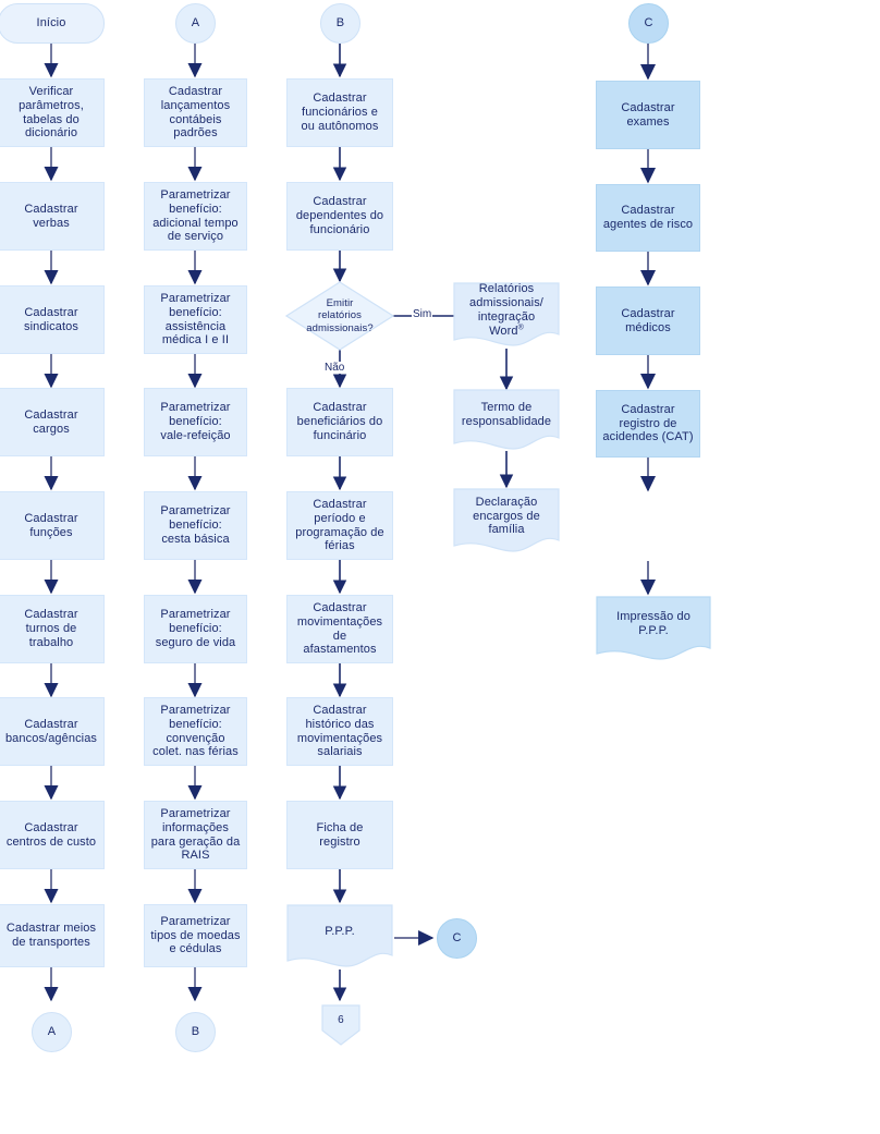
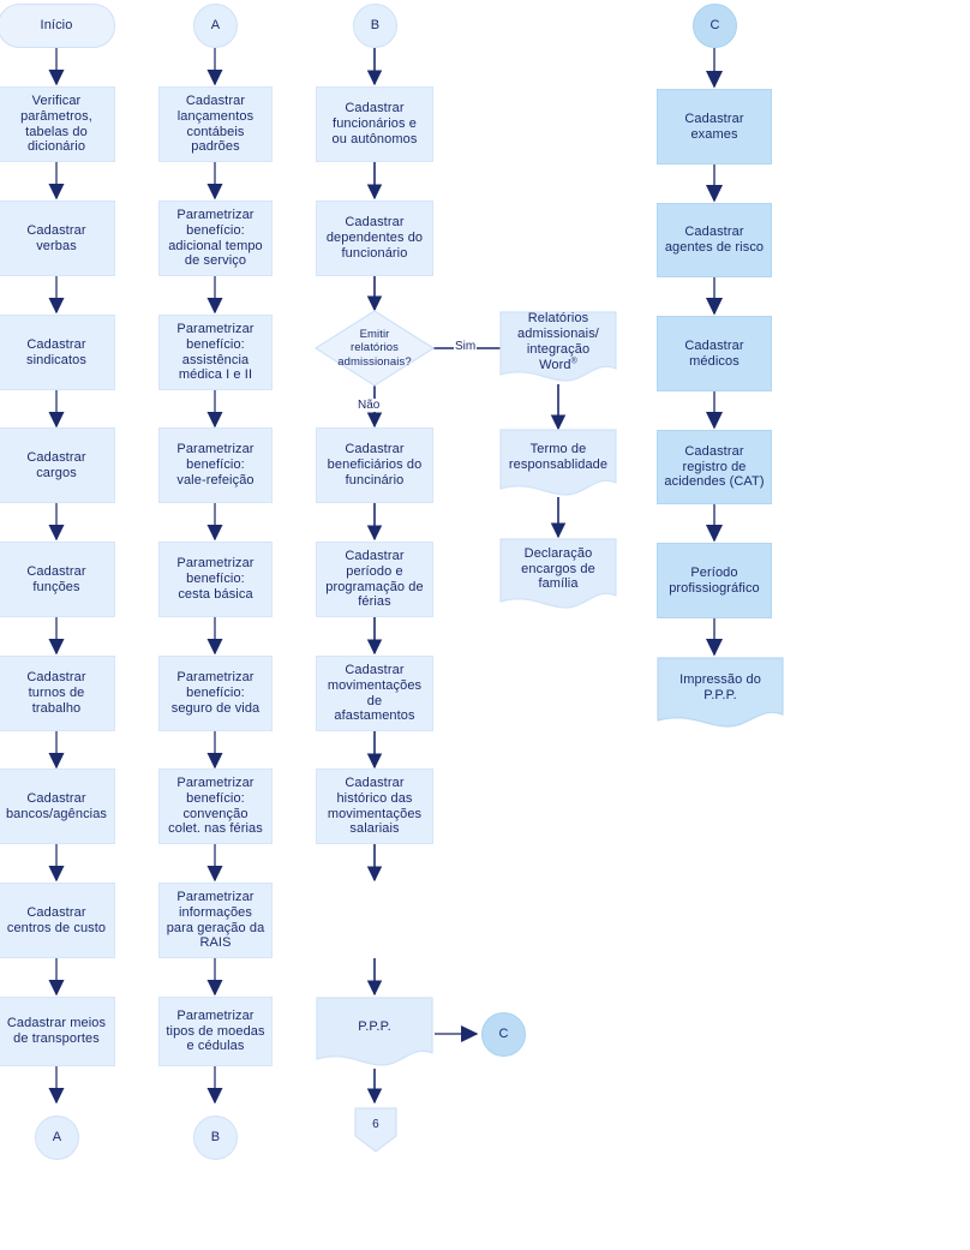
  Sim
  Não
  Início
  Verificar
  parâmetros,
  tabelas do
  dicionário
  Cadastrar
  verbas
  Cadastrar
  sindicatos
  Cadastrar
  cargos
  Cadastrar
  funções
  Cadastrar
  turnos de
  trabalho
  Cadastrar
  bancos/agências
  Cadastrar
  centros de custo
  Cadastrar meios
  de transportes
  A
  A
  Cadastrar
  lançamentos
  contábeis
  padrões
  Parametrizar
  benefício:
  adicional tempo
  de serviço
  Parametrizar
  benefício:
  assistência
  médica I e II
  Parametrizar
  benefício:
  vale-refeição
  Parametrizar
  benefício:
  cesta básica
  Parametrizar
  benefício:
  seguro de vida
  Parametrizar
  benefício:
  convenção
  colet. nas férias
  Parametrizar
  informações
  para geração da
  RAIS
  Parametrizar
  tipos de moedas
  e cédulas
  B
  B
  Cadastrar
  funcionários e
  ou autônomos
  Cadastrar
  dependentes do
  funcionário
  Emitir
  relatórios
  admissionais?
  Cadastrar
  beneficiários do
  funcinário
  Cadastrar
  período e
  programação de
  férias
  Cadastrar
  movimentações
  de
  afastamentos
  Cadastrar
  histórico das
  movimentações
  salariais
- Ficha de
- registro
  P.P.P.
  6
  Relatórios
  admissionais/
  integração
  Word
  Termo de
  responsablidade
  Declaração
  encargos de
  família
  C
  Cadastrar
  exames
  Cadastrar
  agentes de risco
  Cadastrar
  médicos
  Cadastrar
  registro de
  acidendes (CAT)
+ Período
+ profissiográfico
  Impressão do
  P.P.P.
  C
